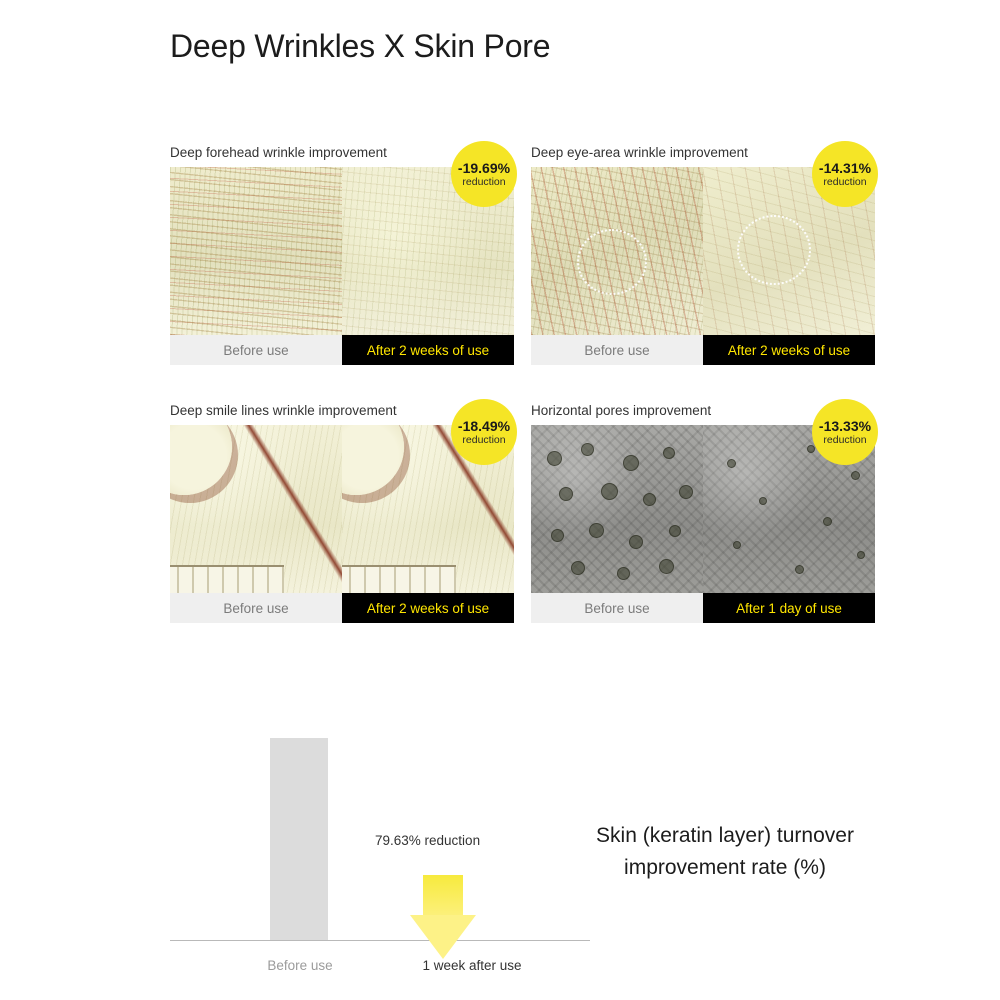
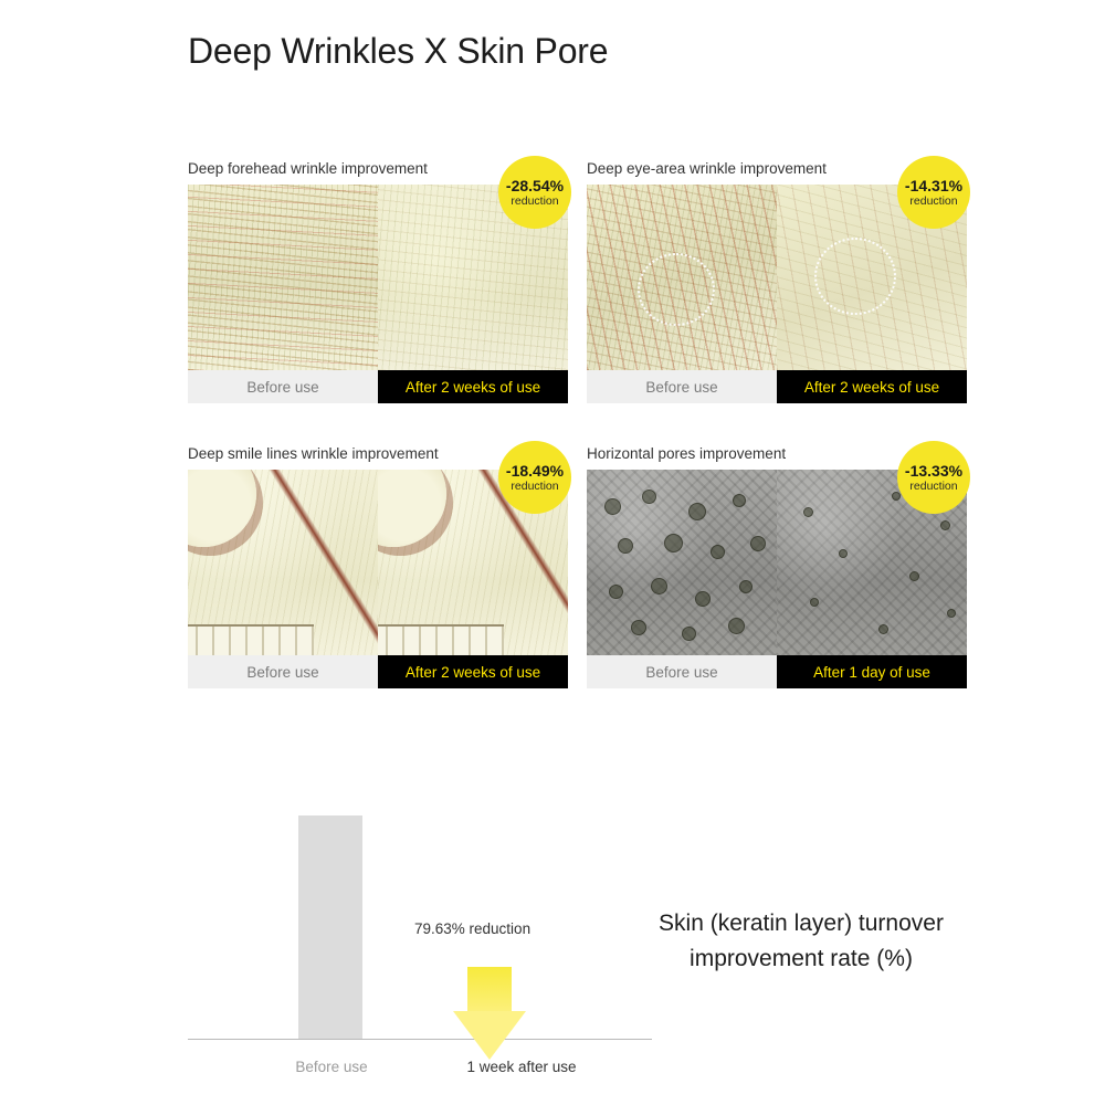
  Deep Wrinkles X Skin Pore
  Deep forehead wrinkle improvement
- -19.69%
+ -28.54%
  reduction
  Before use
  After 2 weeks of use
  Deep eye-area wrinkle improvement
  -14.31%
  reduction
  Before use
  After 2 weeks of use
  Deep smile lines wrinkle improvement
  -18.49%
  reduction
  Before use
  After 2 weeks of use
  Horizontal pores improvement
  -13.33%
  reduction
  Before use
  After 1 day of use
  Before use
  79.63% reduction
  1 week after use
  Skin (keratin layer) turnover improvement rate (%)
